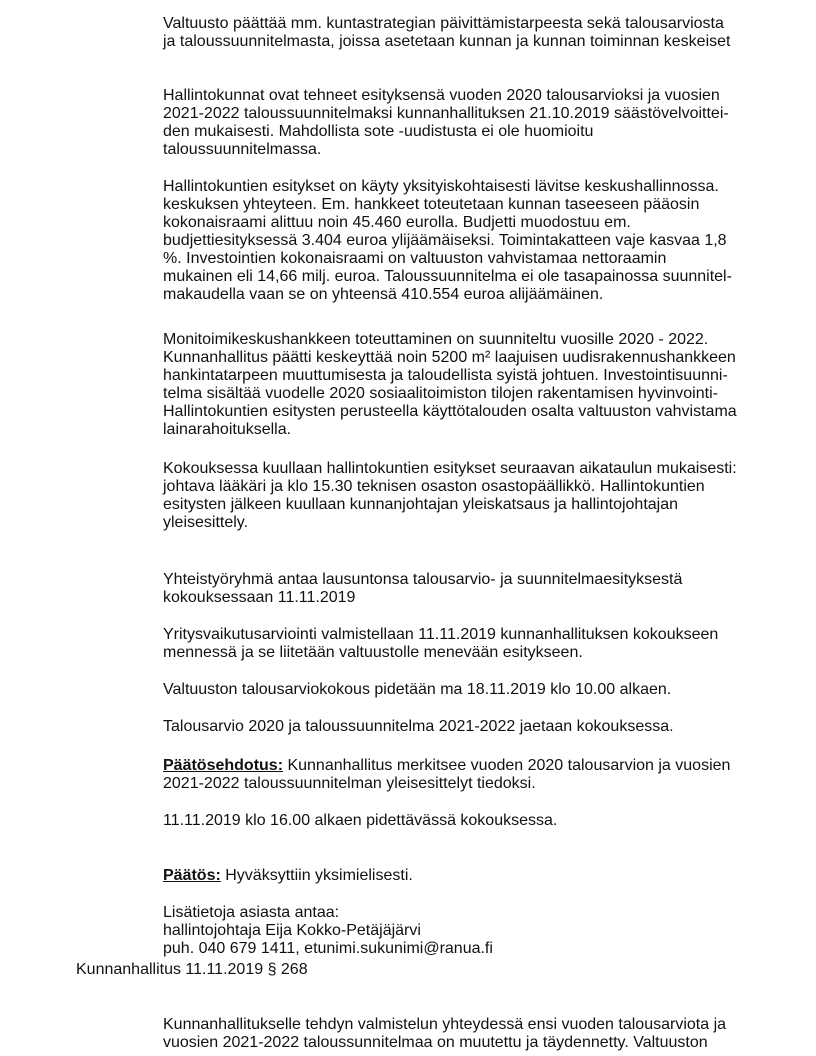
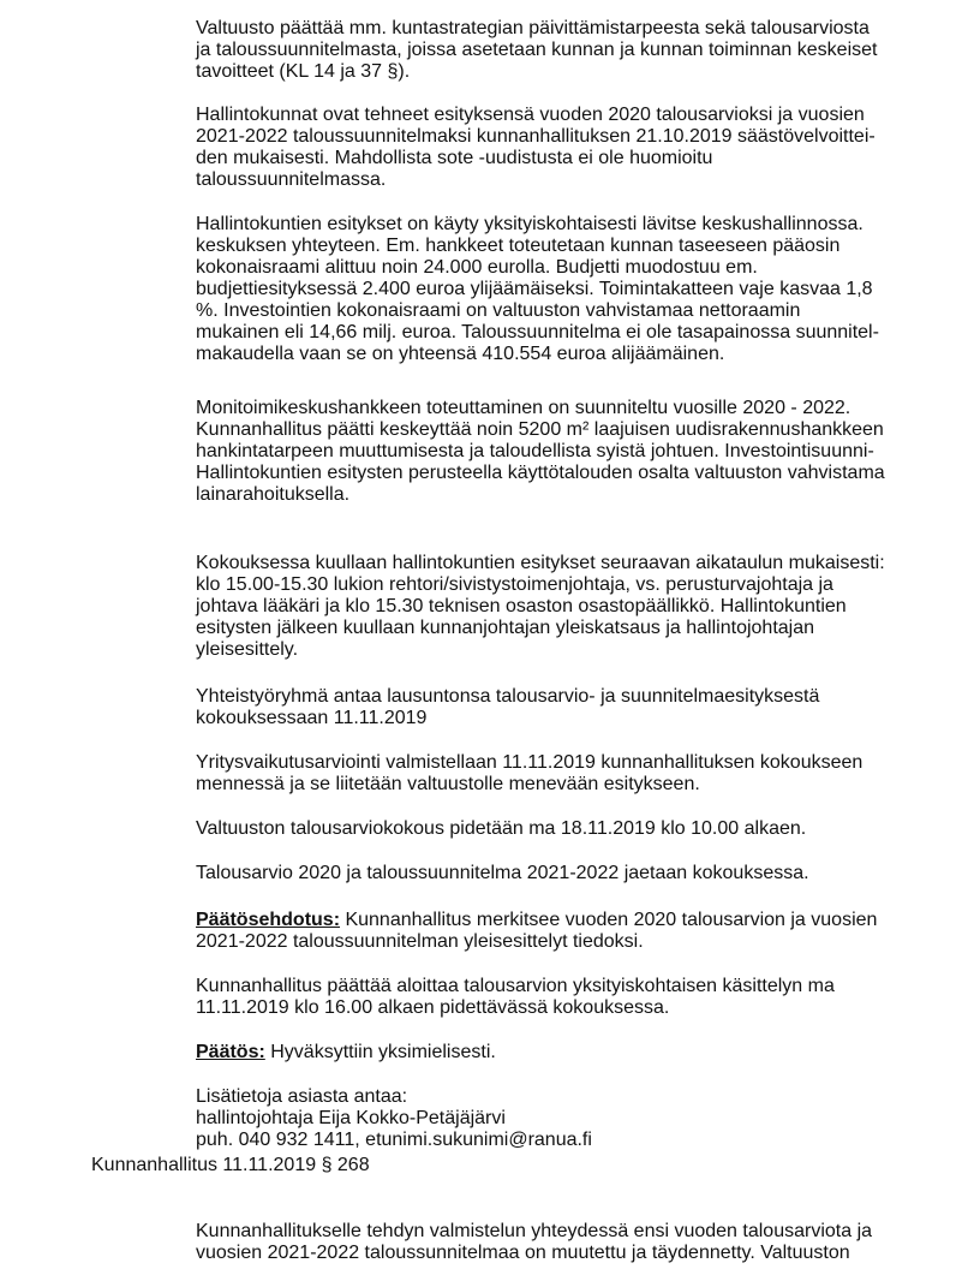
  Valtuusto päättää mm. kuntastrategian päivittämistarpeesta sekä talousarviosta
  ja taloussuunnitelmasta, joissa asetetaan kunnan ja kunnan toiminnan keskeiset
+ tavoitteet (KL 14 ja 37 §).
  Hallintokunnat ovat tehneet esityksensä vuoden 2020 talousarvioksi ja vuosien
  2021-2022 taloussuunnitelmaksi kunnanhallituksen 21.10.2019 säästövelvoittei-
  den mukaisesti. Mahdollista sote -uudistusta ei ole huomioitu
  taloussuunnitelmassa.
  Hallintokuntien esitykset on käyty yksityiskohtaisesti lävitse keskushallinnossa.
  keskuksen yhteyteen. Em. hankkeet toteutetaan kunnan taseeseen pääosin
- kokonaisraami alittuu noin 45.460 eurolla. Budjetti muodostuu em.
+ kokonaisraami alittuu noin 24.000 eurolla. Budjetti muodostuu em.
- budjettiesityksessä 3.404 euroa ylijäämäiseksi. Toimintakatteen vaje kasvaa 1,8
+ budjettiesityksessä 2.400 euroa ylijäämäiseksi. Toimintakatteen vaje kasvaa 1,8
  %. Investointien kokonaisraami on valtuuston vahvistamaa nettoraamin
  mukainen eli 14,66 milj. euroa. Taloussuunnitelma ei ole tasapainossa suunnitel-
  makaudella vaan se on yhteensä 410.554 euroa alijäämäinen.
  Monitoimikeskushankkeen toteuttaminen on suunniteltu vuosille 2020 - 2022.
  Kunnanhallitus päätti keskeyttää noin 5200 m² laajuisen uudisrakennushankkeen
  hankintatarpeen muuttumisesta ja taloudellista syistä johtuen. Investointisuunni-
- telma sisältää vuodelle 2020 sosiaalitoimiston tilojen rakentamisen hyvinvointi-
  Hallintokuntien esitysten perusteella käyttötalouden osalta valtuuston vahvistama
  lainarahoituksella.
  Kokouksessa kuullaan hallintokuntien esitykset seuraavan aikataulun mukaisesti:
+ klo 15.00-15.30 lukion rehtori/sivistystoimenjohtaja, vs. perusturvajohtaja ja
  johtava lääkäri ja klo 15.30 teknisen osaston osastopäällikkö. Hallintokuntien
  esitysten jälkeen kuullaan kunnanjohtajan yleiskatsaus ja hallintojohtajan
  yleisesittely.
  Yhteistyöryhmä antaa lausuntonsa talousarvio- ja suunnitelmaesityksestä
  kokouksessaan 11.11.2019
  Yritysvaikutusarviointi valmistellaan 11.11.2019 kunnanhallituksen kokoukseen
  mennessä ja se liitetään valtuustolle menevään esitykseen.
  Valtuuston talousarviokokous pidetään ma 18.11.2019 klo 10.00 alkaen.
  Talousarvio 2020 ja taloussuunnitelma 2021-2022 jaetaan kokouksessa.
  Päätösehdotus: Kunnanhallitus merkitsee vuoden 2020 talousarvion ja vuosien
  2021-2022 taloussuunnitelman yleisesittelyt tiedoksi.
+ Kunnanhallitus päättää aloittaa talousarvion yksityiskohtaisen käsittelyn ma
  11.11.2019 klo 16.00 alkaen pidettävässä kokouksessa.
  Päätös: Hyväksyttiin yksimielisesti.
  Lisätietoja asiasta antaa:
  hallintojohtaja Eija Kokko-Petäjäjärvi
- puh. 040 679 1411, etunimi.sukunimi@ranua.fi
+ puh. 040 932 1411, etunimi.sukunimi@ranua.fi
  Kunnanhallitus 11.11.2019 § 268
  Kunnanhallitukselle tehdyn valmistelun yhteydessä ensi vuoden talousarviota ja
  vuosien 2021-2022 taloussunnitelmaa on muutettu ja täydennetty. Valtuuston
